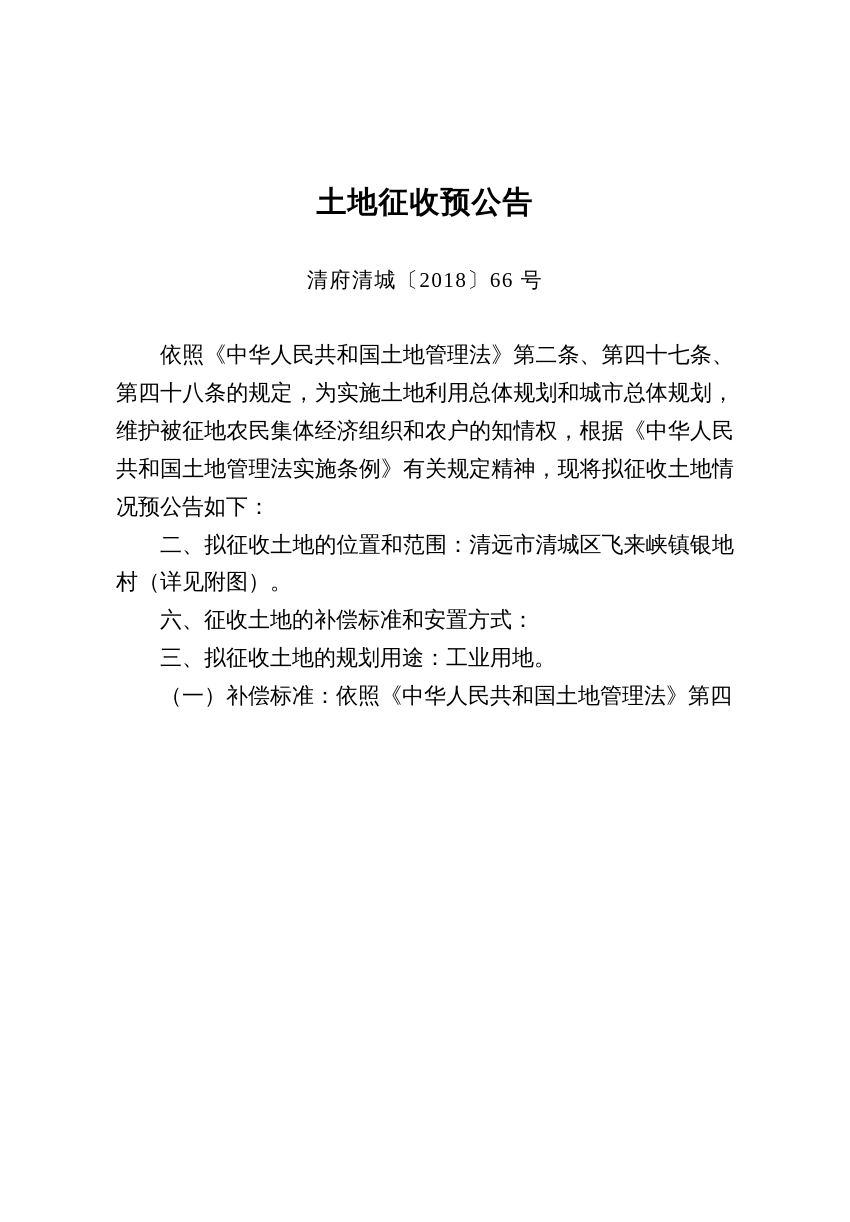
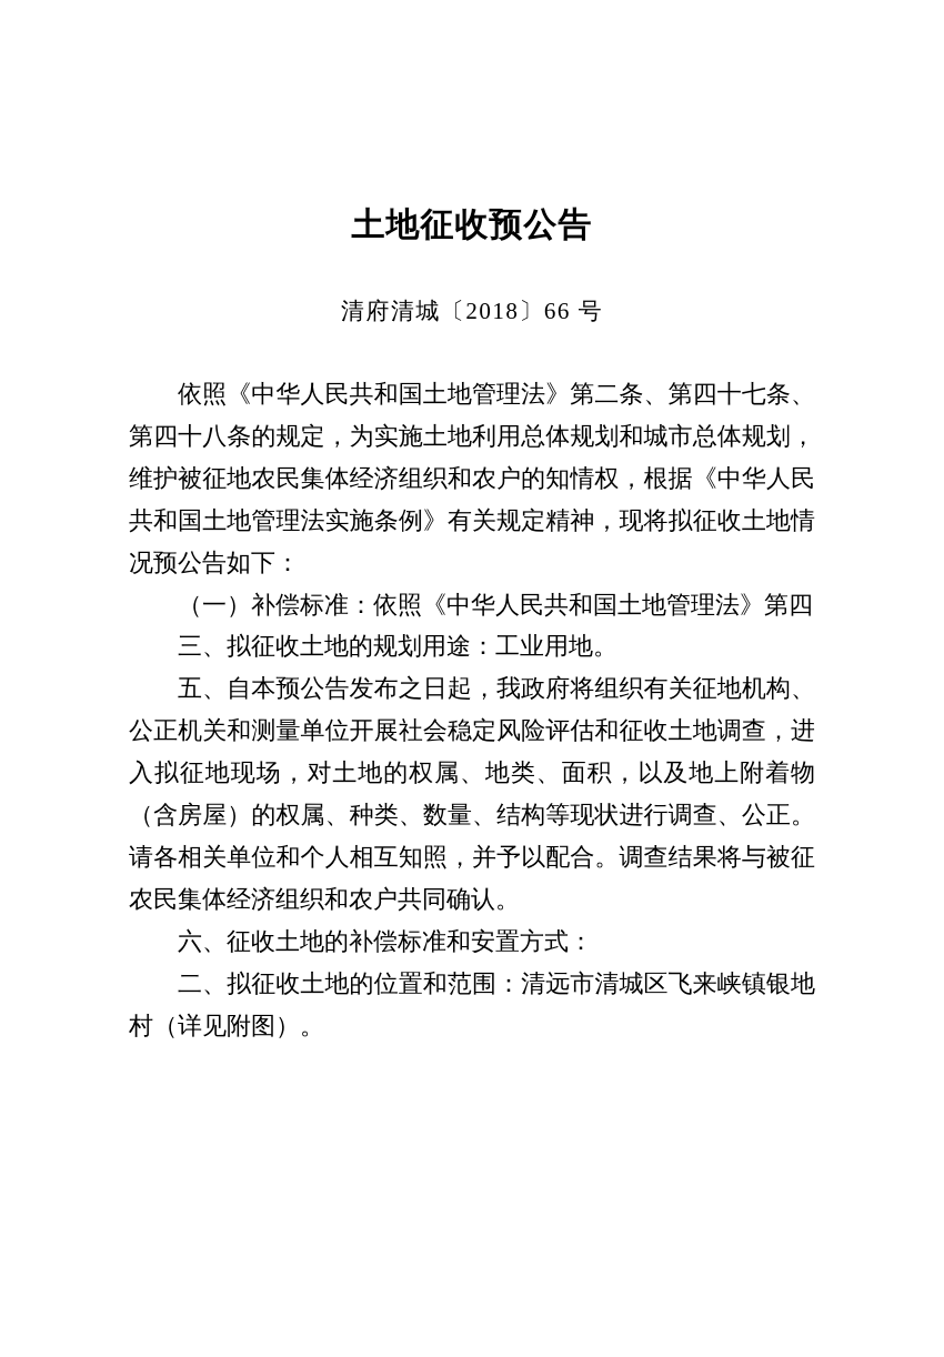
  土地征收预公告
  清府清城〔2018〕66 号
  依照《中华人民共和国土地管理法》第二条、第四十七条、第四十八条的规定，为实施土地利用总体规划和城市总体规划，维护被征地农民集体经济组织和农户的知情权，根据《中华人民共和国土地管理法实施条例》有关规定精神，现将拟征收土地情况预公告如下：
- 二、拟征收土地的位置和范围：清远市清城区飞来峡镇银地村（详见附图）。
+ （一）补偿标准：依照《中华人民共和国土地管理法》第四
- 六、征收土地的补偿标准和安置方式：
+ 三、拟征收土地的规划用途：工业用地。
+ 五、自本预公告发布之日起，我政府将组织有关征地机构、公正机关和测量单位开展社会稳定风险评估和征收土地调查，进入拟征地现场，对土地的权属、地类、面积，以及地上附着物（含房屋）的权属、种类、数量、结构等现状进行调查、公正。请各相关单位和个人相互知照，并予以配合。调查结果将与被征农民集体经济组织和农户共同确认。
- 三、拟征收土地的规划用途：工业用地。
+ 六、征收土地的补偿标准和安置方式：
- （一）补偿标准：依照《中华人民共和国土地管理法》第四
+ 二、拟征收土地的位置和范围：清远市清城区飞来峡镇银地村（详见附图）。
